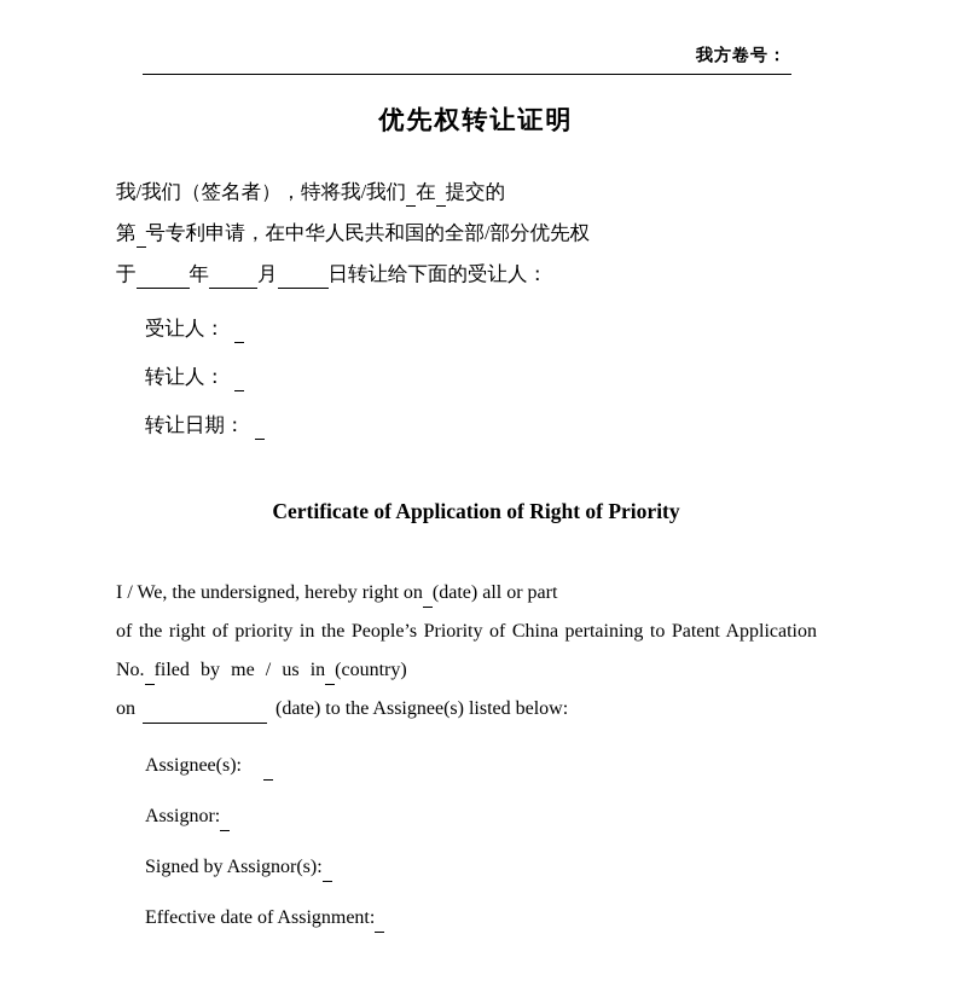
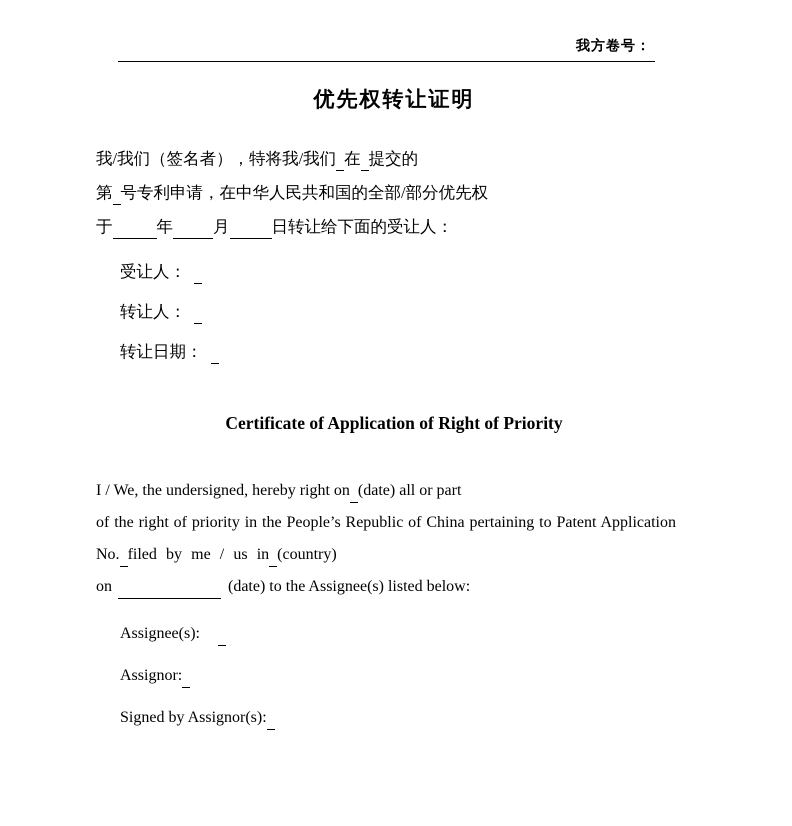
  我方卷号：
  优先权转让证明
  我/我们（签名者），特将我/我们
  在
  提交的
  第
  号专利申请，在中华人民共和国的全部/部分优先权
  于
  年
  月
  日转让给下面的受让人：
  受让人：
  转让人：
  转让日期：
  Certificate of Application of Right of Priority
  I / We, the undersigned, hereby right on
  (date) all or part
- of the right of priority in the People’s Priority of China pertaining to Patent Application
+ of the right of priority in the People’s Republic of China pertaining to Patent Application
  No.
  filed by me / us in
  (country)
  on
  (date) to the Assignee(s) listed below:
  Assignee(s):
  Assignor:
  Signed by Assignor(s):
- Effective date of Assignment:
